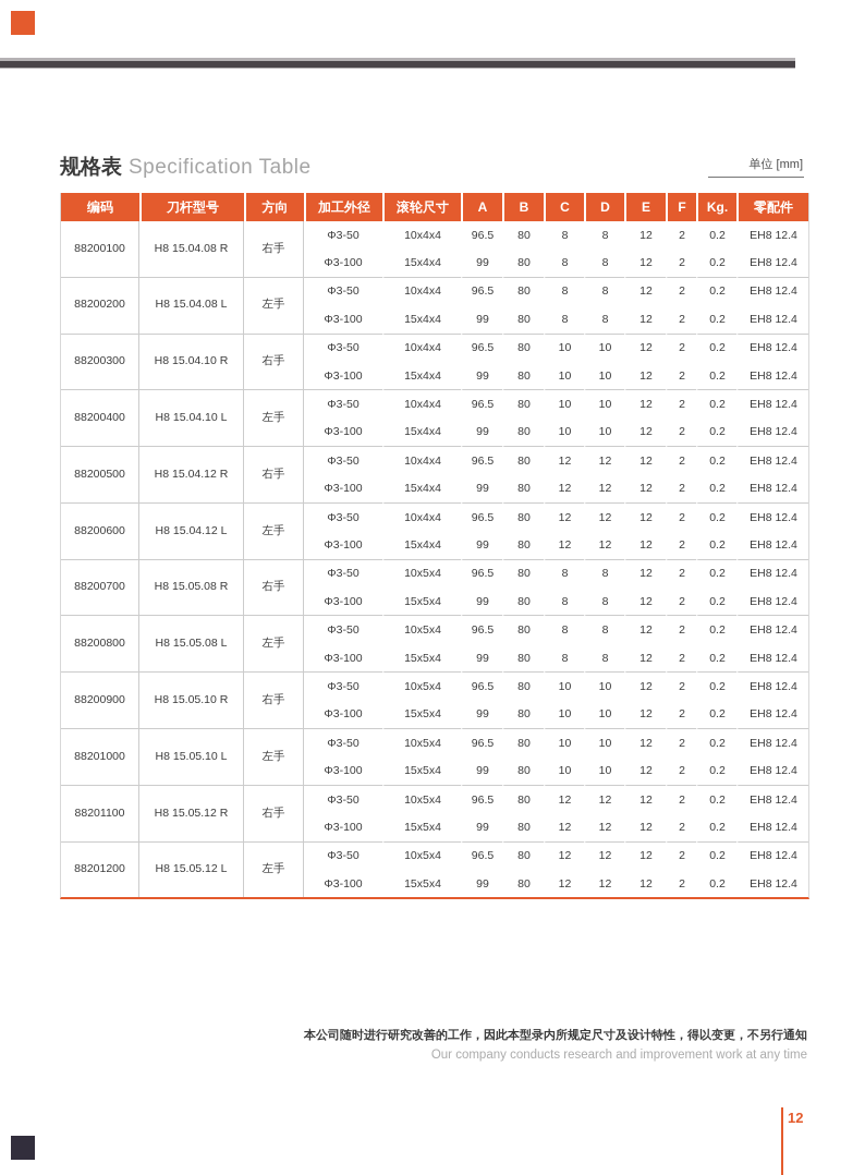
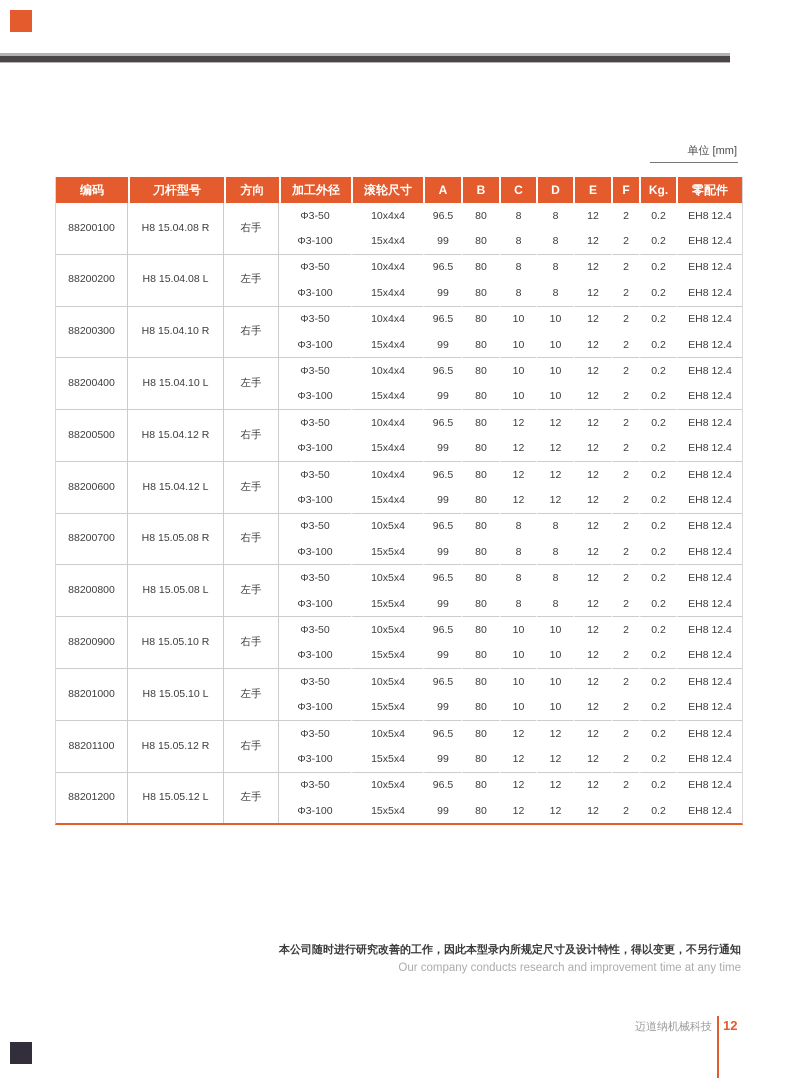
- 规格表 Specification Table
  单位 [mm]
  编码	刀杆型号	方向	加工外径	滚轮尺寸	A	B	C	D	E	F	Kg.	零配件
  88200100	H8 15.04.08 R	右手	Φ3-50	10x4x4	96.5	80	8	8	12	2	0.2	EH8 12.4
  Φ3-100	15x4x4	99	80	8	8	12	2	0.2	EH8 12.4
  88200200	H8 15.04.08 L	左手	Φ3-50	10x4x4	96.5	80	8	8	12	2	0.2	EH8 12.4
  Φ3-100	15x4x4	99	80	8	8	12	2	0.2	EH8 12.4
  88200300	H8 15.04.10 R	右手	Φ3-50	10x4x4	96.5	80	10	10	12	2	0.2	EH8 12.4
  Φ3-100	15x4x4	99	80	10	10	12	2	0.2	EH8 12.4
  88200400	H8 15.04.10 L	左手	Φ3-50	10x4x4	96.5	80	10	10	12	2	0.2	EH8 12.4
  Φ3-100	15x4x4	99	80	10	10	12	2	0.2	EH8 12.4
  88200500	H8 15.04.12 R	右手	Φ3-50	10x4x4	96.5	80	12	12	12	2	0.2	EH8 12.4
  Φ3-100	15x4x4	99	80	12	12	12	2	0.2	EH8 12.4
  88200600	H8 15.04.12 L	左手	Φ3-50	10x4x4	96.5	80	12	12	12	2	0.2	EH8 12.4
  Φ3-100	15x4x4	99	80	12	12	12	2	0.2	EH8 12.4
  88200700	H8 15.05.08 R	右手	Φ3-50	10x5x4	96.5	80	8	8	12	2	0.2	EH8 12.4
  Φ3-100	15x5x4	99	80	8	8	12	2	0.2	EH8 12.4
  88200800	H8 15.05.08 L	左手	Φ3-50	10x5x4	96.5	80	8	8	12	2	0.2	EH8 12.4
  Φ3-100	15x5x4	99	80	8	8	12	2	0.2	EH8 12.4
  88200900	H8 15.05.10 R	右手	Φ3-50	10x5x4	96.5	80	10	10	12	2	0.2	EH8 12.4
  Φ3-100	15x5x4	99	80	10	10	12	2	0.2	EH8 12.4
  88201000	H8 15.05.10 L	左手	Φ3-50	10x5x4	96.5	80	10	10	12	2	0.2	EH8 12.4
  Φ3-100	15x5x4	99	80	10	10	12	2	0.2	EH8 12.4
  88201100	H8 15.05.12 R	右手	Φ3-50	10x5x4	96.5	80	12	12	12	2	0.2	EH8 12.4
  Φ3-100	15x5x4	99	80	12	12	12	2	0.2	EH8 12.4
  88201200	H8 15.05.12 L	左手	Φ3-50	10x5x4	96.5	80	12	12	12	2	0.2	EH8 12.4
  Φ3-100	15x5x4	99	80	12	12	12	2	0.2	EH8 12.4
  本公司随时进行研究改善的工作，因此本型录内所规定尺寸及设计特性，得以变更，不另行通知
- Our company conducts research and improvement work at any time
+ Our company conducts research and improvement time at any time
+ 迈道纳机械科技
  12
